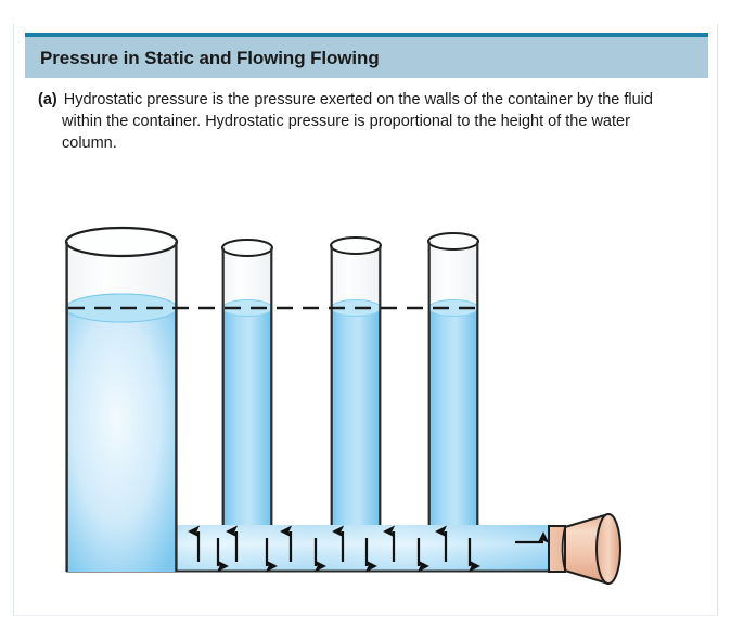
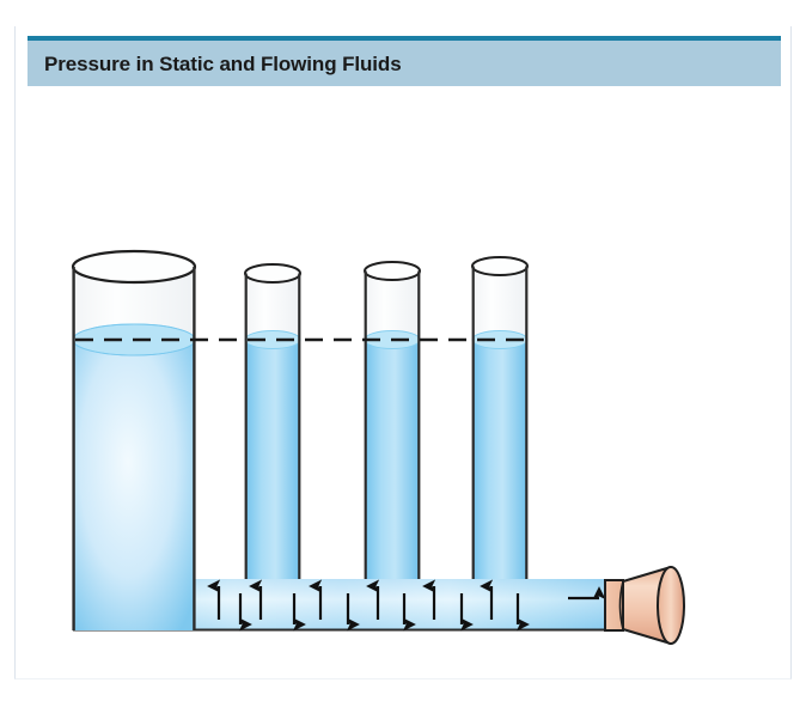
- Pressure in Static and Flowing Flowing
+ Pressure in Static and Flowing Fluids
- (a)
- Hydrostatic pressure is the pressure exerted on the walls of the container by the fluid within the container. Hydrostatic pressure is proportional to the height of the water column.
